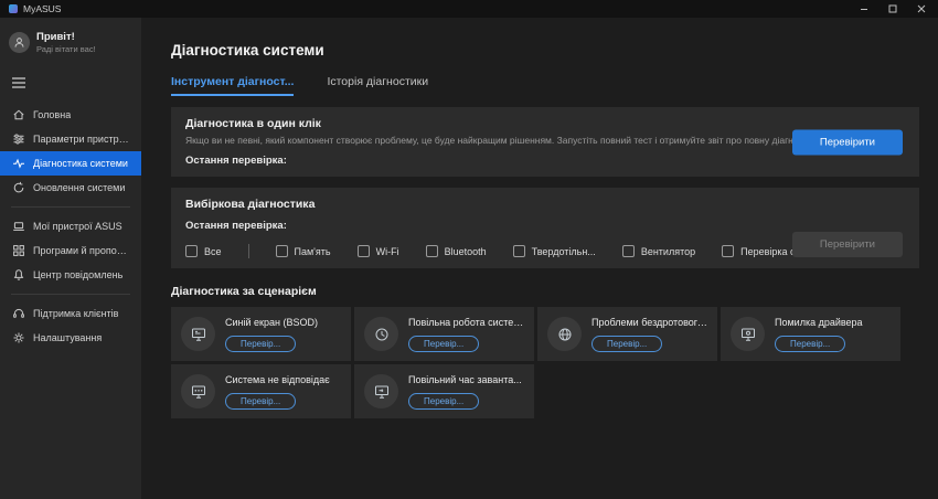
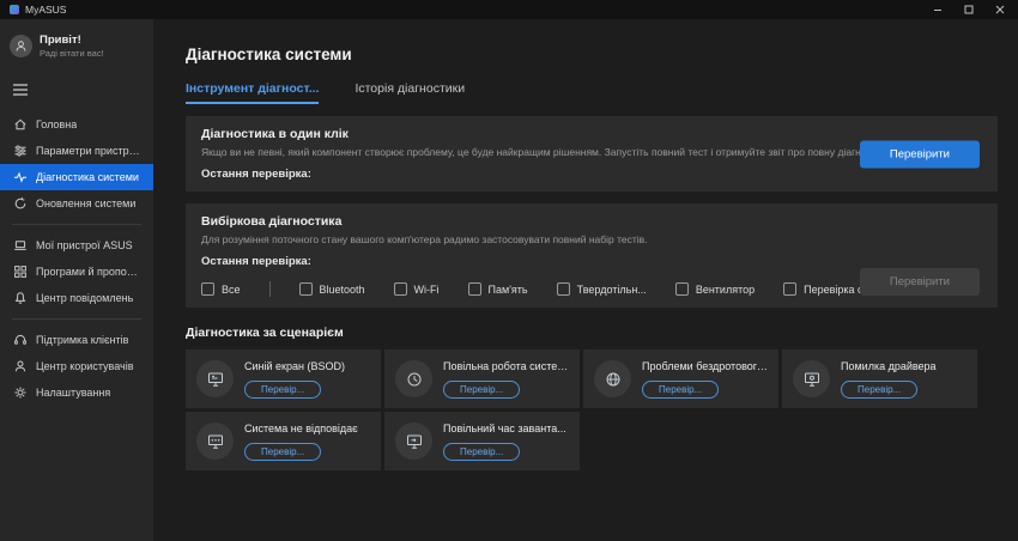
  MyASUS
  Привіт!
  Раді вітати вас!
  Головна
  Параметри пристрою
  Діагностика системи
  Оновлення системи
  Мої пристрої ASUS
  Центр повідомлень
  Підтримка клієнтів
+ Центр користувачів
  Налаштування
  Діагностика системи
  Інструмент діагност...
  Історія діагностики
  Діагностика в один клік
  Якщо ви не певні, який компонент створює проблему, це буде найкращим рішенням. Запустіть повний тест і отримуйте звіт про повну діагн
  Остання перевірка:
  Перевірити
  Вибіркова діагностика
+ Для розуміння поточного стану вашого комп'ютера радимо застосовувати повний набір тестів.
  Остання перевірка:
  Все
- Пам'ять
+ Bluetooth
  Wi-Fi
- Bluetooth
+ Пам'ять
  Твердотільн...
  Вентилятор
  Перевірити
  Діагностика за сценарієм
  Синій екран (BSOD)
  Перевір...
  Повільна робота системи
  Перевір...
  Проблеми бездротового..
  Перевір...
  Помилка драйвера
  Перевір...
  Система не відповідає
  Перевір...
  Повільний час заванта...
  Перевір...
